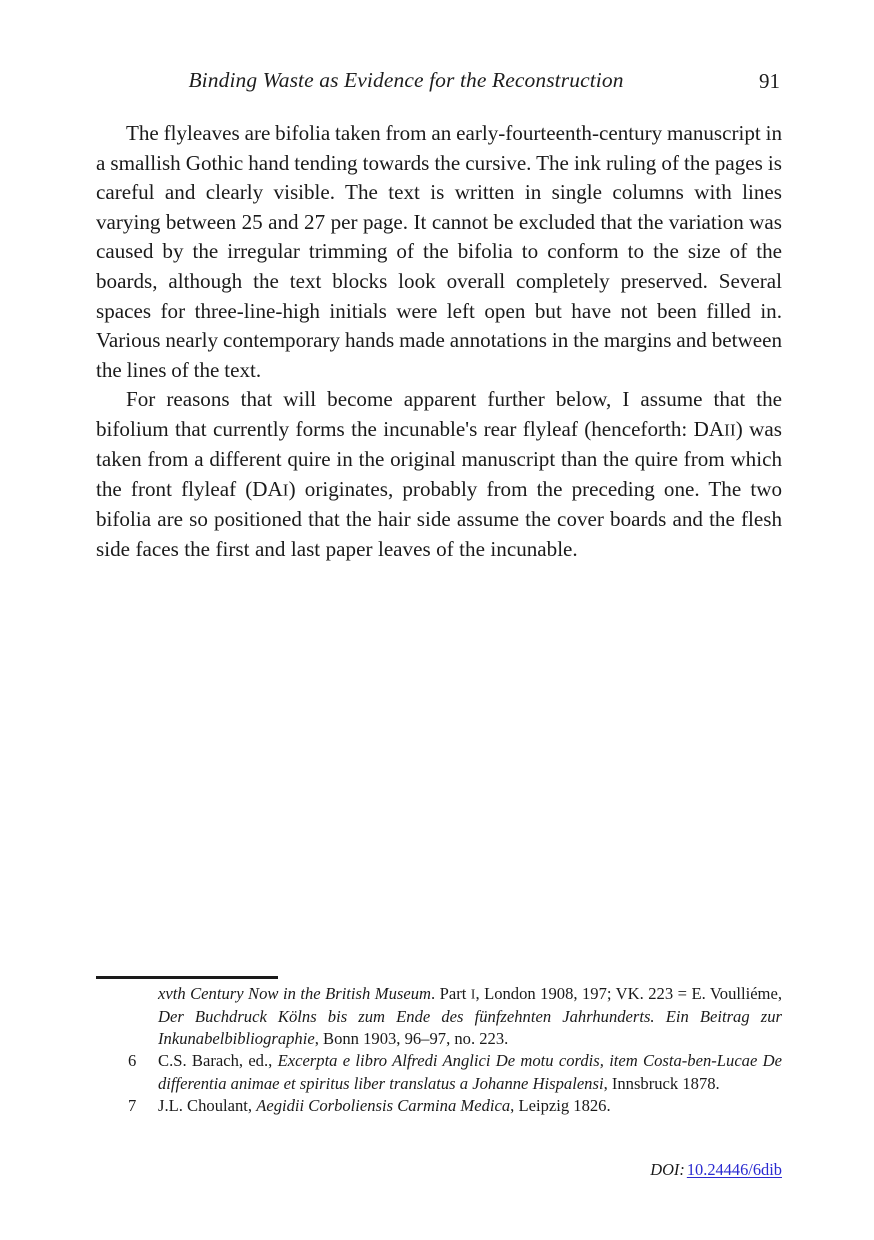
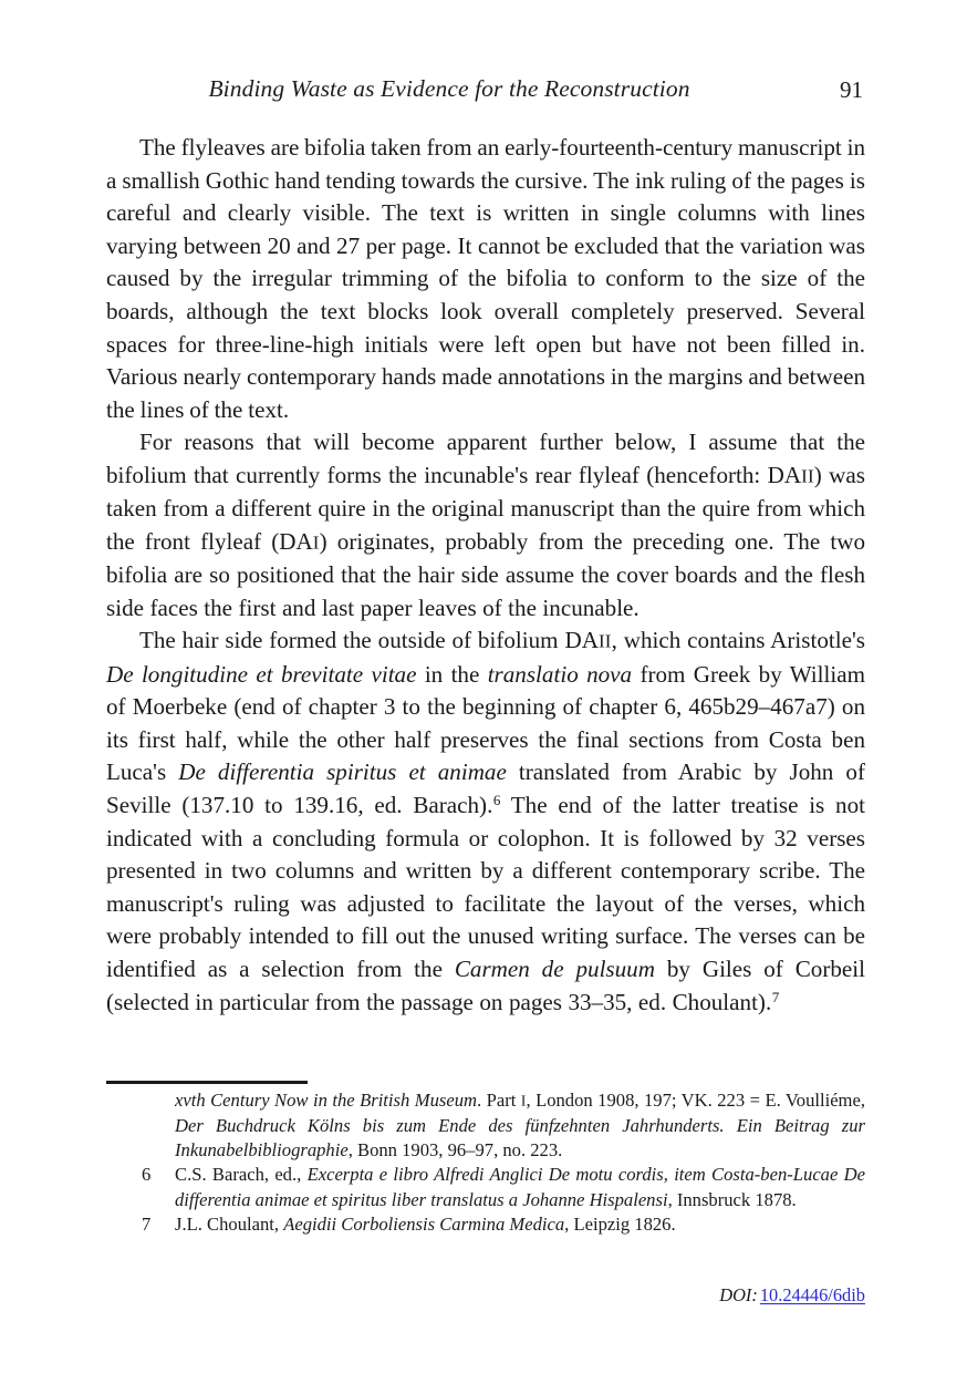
  Binding Waste as Evidence for the Reconstruction
  91
- The flyleaves are bifolia taken from an early-fourteenth-century manuscript in a smallish Gothic hand tending towards the cursive. The ink ruling of the pages is careful and clearly visible. The text is written in single columns with lines varying between 25 and 27 per page. It cannot be excluded that the variation was caused by the irregular trimming of the bifolia to conform to the size of the boards, although the text blocks look overall completely preserved. Several spaces for three-line-high initials were left open but have not been filled in. Various nearly contemporary hands made annotations in the margins and between the lines of the text.
+ The flyleaves are bifolia taken from an early-fourteenth-century manuscript in a smallish Gothic hand tending towards the cursive. The ink ruling of the pages is careful and clearly visible. The text is written in single columns with lines varying between 20 and 27 per page. It cannot be excluded that the variation was caused by the irregular trimming of the bifolia to conform to the size of the boards, although the text blocks look overall completely preserved. Several spaces for three-line-high initials were left open but have not been filled in. Various nearly contemporary hands made annotations in the margins and between the lines of the text.
  For reasons that will become apparent further below, I assume that the bifolium that currently forms the incunable's rear flyleaf (henceforth: DAII) was taken from a different quire in the original manuscript than the quire from which the front flyleaf (DAI) originates, probably from the preceding one. The two bifolia are so positioned that the hair side assume the cover boards and the flesh side faces the first and last paper leaves of the incunable.
+ The hair side formed the outside of bifolium DAII, which contains Aristotle's De longitudine et brevitate vitae in the translatio nova from Greek by William of Moerbeke (end of chapter 3 to the beginning of chapter 6, 465b29–467a7) on its first half, while the other half preserves the final sections from Costa ben Luca's De differentia spiritus et animae translated from Arabic by John of Seville (137.10 to 139.16, ed. Barach).6 The end of the latter treatise is not indicated with a concluding formula or colophon. It is followed by 32 verses presented in two columns and written by a different contemporary scribe. The manuscript's ruling was adjusted to facilitate the layout of the verses, which were probably intended to fill out the unused writing surface. The verses can be identified as a selection from the Carmen de pulsuum by Giles of Corbeil (selected in particular from the passage on pages 33–35, ed. Choulant).7
  xvth Century Now in the British Museum. Part I, London 1908, 197; VK. 223 = E. Voulliéme, Der Buchdruck Kölns bis zum Ende des fünfzehnten Jahrhunderts. Ein Beitrag zur Inkunabelbibliographie, Bonn 1903, 96–97, no. 223.
  6
  C.S. Barach, ed., Excerpta e libro Alfredi Anglici De motu cordis, item Costa-ben-Lucae De differentia animae et spiritus liber translatus a Johanne Hispalensi, Innsbruck 1878.
  7
  J.L. Choulant, Aegidii Corboliensis Carmina Medica, Leipzig 1826.
  DOI:10.24446/6dib
